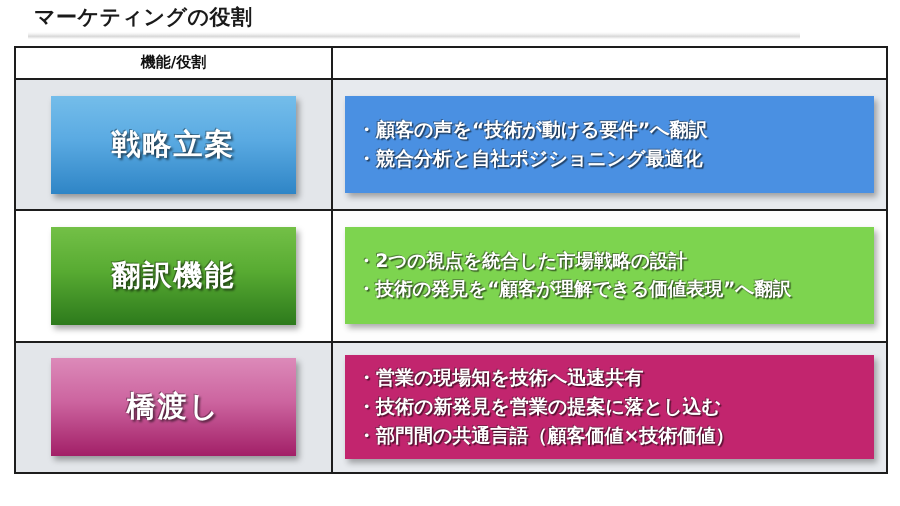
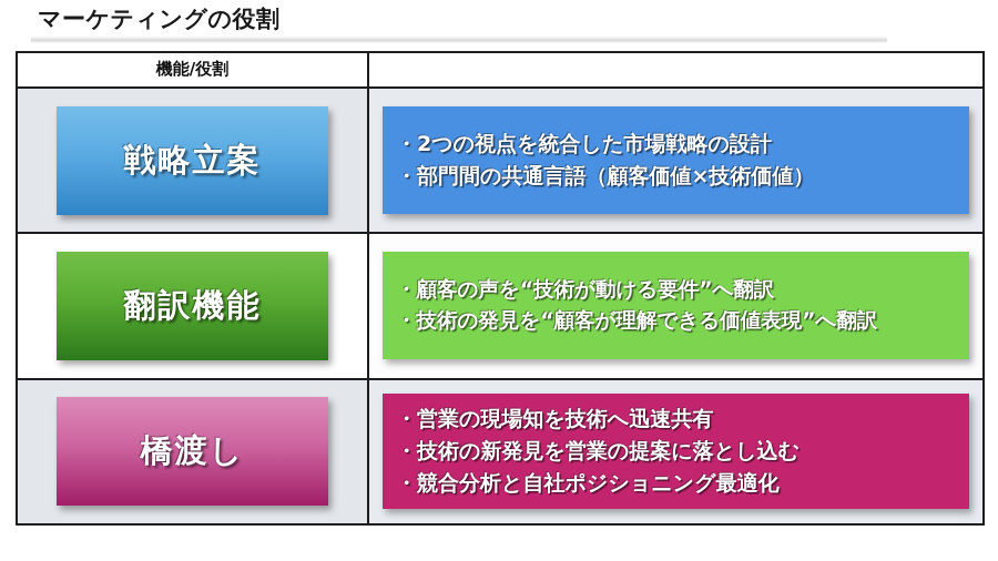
  マーケティングの役割
  機能/役割
  戦略立案
- ・顧客の声を“技術が動ける要件”へ翻訳
+ ・2つの視点を統合した市場戦略の設計
- ・競合分析と自社ポジショニング最適化
+ ・部門間の共通言語（顧客価値×技術価値）
  翻訳機能
- ・2つの視点を統合した市場戦略の設計
+ ・顧客の声を“技術が動ける要件”へ翻訳
  ・技術の発見を“顧客が理解できる価値表現”へ翻訳
  橋渡し
  ・営業の現場知を技術へ迅速共有
  ・技術の新発見を営業の提案に落とし込む
- ・部門間の共通言語（顧客価値×技術価値）
+ ・競合分析と自社ポジショニング最適化
